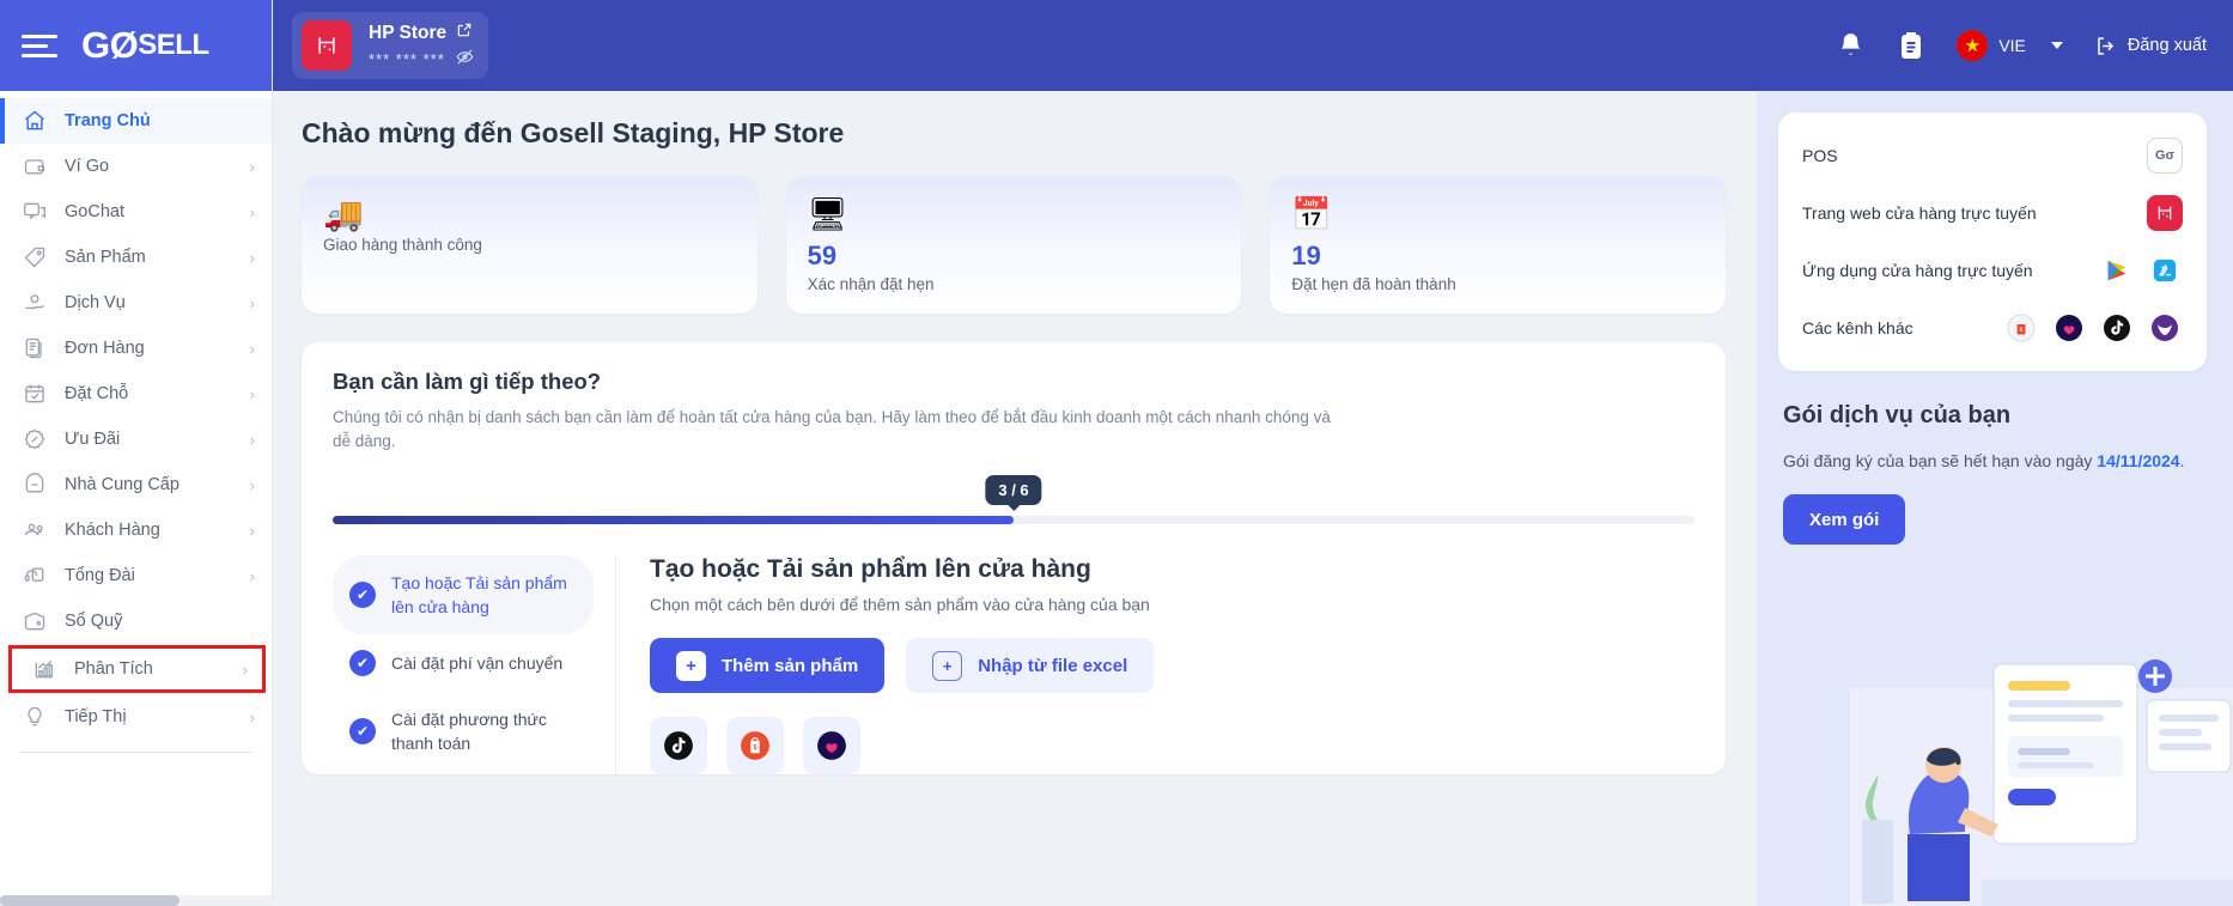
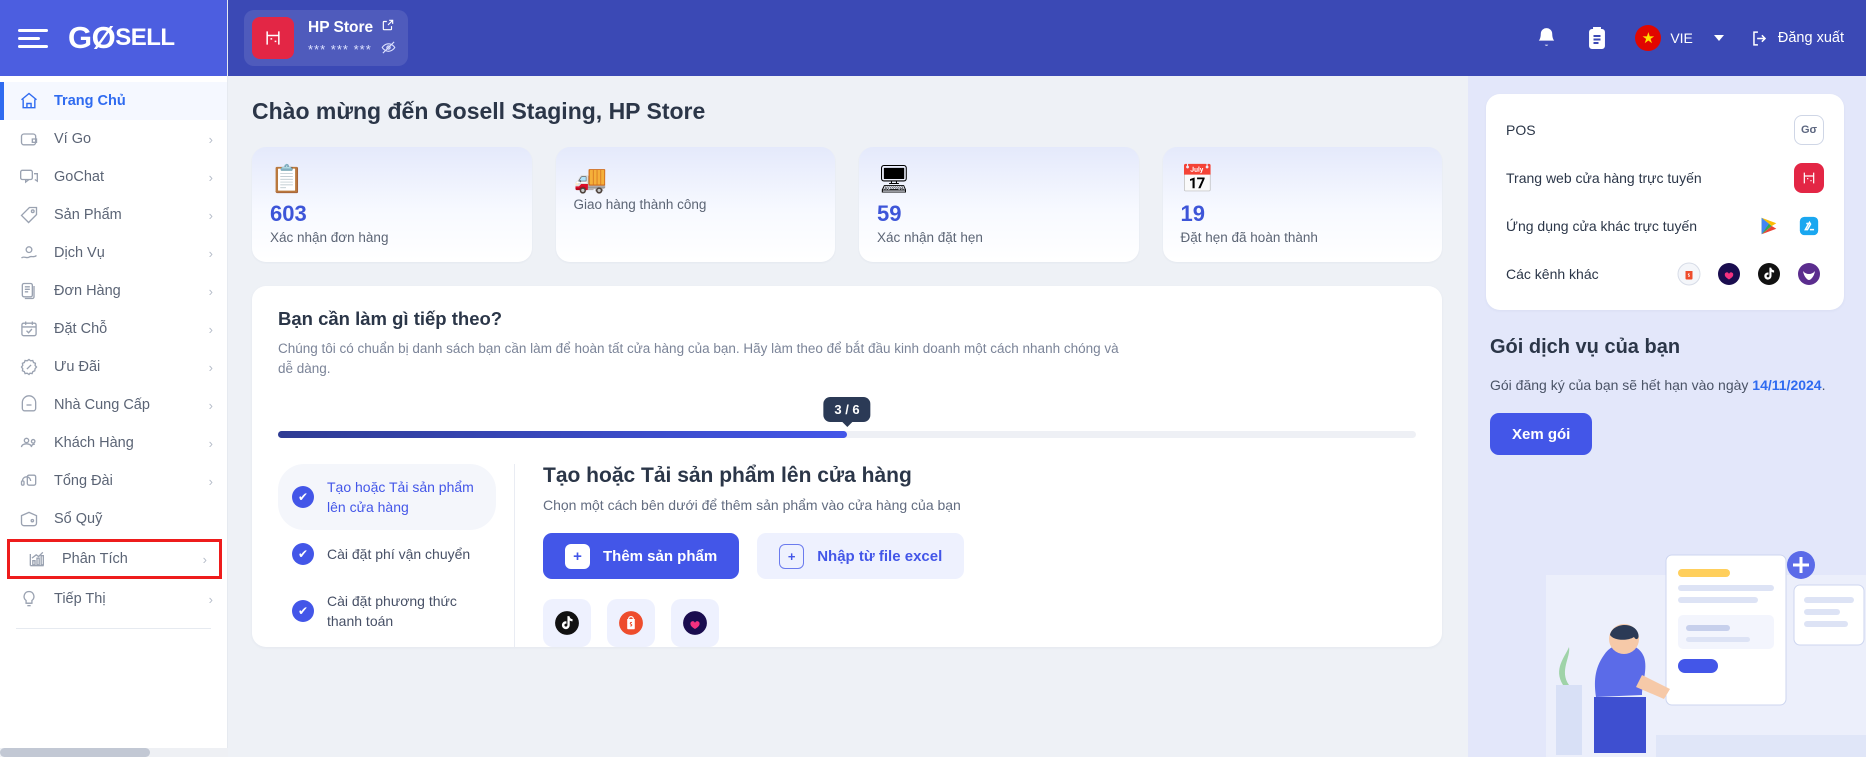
  G
  Ø
  SELL
  Trang Chủ
  Ví Go
  ›
  GoChat
  ›
  Sản Phẩm
  ›
  Dịch Vụ
  ›
  Đơn Hàng
  ›
  Đặt Chỗ
  ›
  Ưu Đãi
  ›
  Nhà Cung Cấp
  ›
  Khách Hàng
  ›
  Tổng Đài
  ›
  Sổ Quỹ
  Phân Tích
  ›
  Tiếp Thị
  ›
  HP Store
  *** *** ***
  ★
  VIE
  Đăng xuất
  Chào mừng đến Gosell Staging, HP Store
+ 📋
+ 603
+ Xác nhận đơn hàng
  🚚
  Giao hàng thành công
  🖥
  59
  Xác nhận đặt hẹn
  📅
  19
  Đặt hẹn đã hoàn thành
  Bạn cần làm gì tiếp theo?
- Chúng tôi có nhận bị danh sách bạn cần làm để hoàn tất cửa hàng của bạn. Hãy làm theo để bắt đầu kinh doanh một cách nhanh chóng và dễ dàng.
+ Chúng tôi có chuẩn bị danh sách bạn cần làm để hoàn tất cửa hàng của bạn. Hãy làm theo để bắt đầu kinh doanh một cách nhanh chóng và dễ dàng.
  3 / 6
  ✔
  Tạo hoặc Tải sản phẩm lên cửa hàng
  ✔
  Cài đặt phí vận chuyển
  ✔
  Cài đặt phương thức thanh toán
  Tạo hoặc Tải sản phẩm lên cửa hàng
  Chọn một cách bên dưới để thêm sản phẩm vào cửa hàng của bạn
  +
  Thêm sản phẩm
  +
  Nhập từ file excel
  POS
  Gσ
  Trang web cửa hàng trực tuyến
- Ứng dụng cửa hàng trực tuyến
+ Ứng dụng cửa khác trực tuyến
  Các kênh khác
  Gói dịch vụ của bạn
  Gói đăng ký của bạn sẽ hết hạn vào ngày 14/11/2024.
  Xem gói
